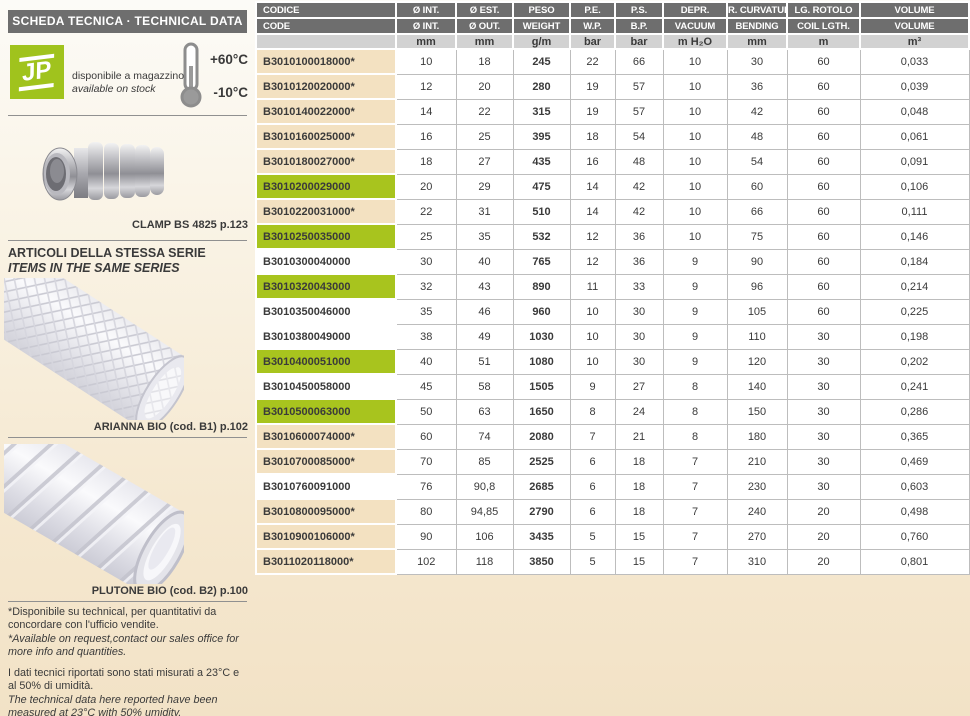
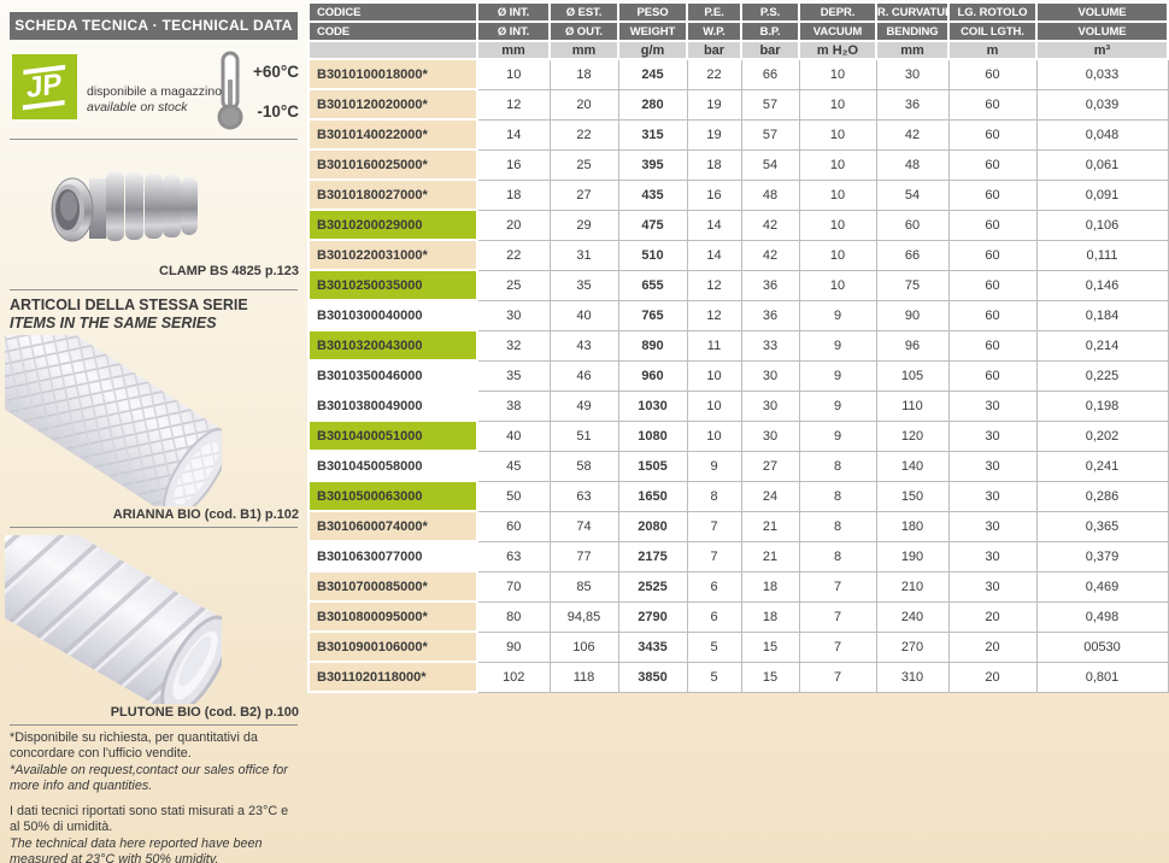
  SCHEDA TECNICA · TECHNICAL DATA
  disponibile a magazzino
  available on stock
  +60°C
  -10°C
  CLAMP BS 4825 p.123
  ARTICOLI DELLA STESSA SERIE
  ITEMS IN THE SAME SERIES
  ARIANNA BIO (cod. B1) p.102
  PLUTONE BIO (cod. B2) p.100
- *Disponibile su technical, per quantitativi da concordare con l'ufficio vendite.
+ *Disponibile su richiesta, per quantitativi da concordare con l'ufficio vendite.
  *Available on request,contact our sales office for more info and quantities.
  I dati tecnici riportati sono stati misurati a 23°C e al 50% di umidità.
  The technical data here reported have been measured at 23°C with 50% umidity.
  CODICE	Ø INT.	Ø EST.	PESO	P.E.	P.S.	DEPR.	R. CURVATU	LG. ROTOLO	VOLUME
  CODE	Ø INT.	Ø OUT.	WEIGHT	W.P.	B.P.	VACUUM	BENDING	COIL LGTH.	VOLUME
  	mm	mm	g/m	bar	bar	m H₂O	mm	m	m³
  B3010100018000*	10	18	245	22	66	10	30	60	0,033
  B3010120020000*	12	20	280	19	57	10	36	60	0,039
  B3010140022000*	14	22	315	19	57	10	42	60	0,048
  B3010160025000*	16	25	395	18	54	10	48	60	0,061
  B3010180027000*	18	27	435	16	48	10	54	60	0,091
  B3010200029000	20	29	475	14	42	10	60	60	0,106
  B3010220031000*	22	31	510	14	42	10	66	60	0,111
- B3010250035000	25	35	532	12	36	10	75	60	0,146
+ B3010250035000	25	35	655	12	36	10	75	60	0,146
  B3010300040000	30	40	765	12	36	9	90	60	0,184
  B3010320043000	32	43	890	11	33	9	96	60	0,214
  B3010350046000	35	46	960	10	30	9	105	60	0,225
  B3010380049000	38	49	1030	10	30	9	110	30	0,198
  B3010400051000	40	51	1080	10	30	9	120	30	0,202
  B3010450058000	45	58	1505	9	27	8	140	30	0,241
  B3010500063000	50	63	1650	8	24	8	150	30	0,286
  B3010600074000*	60	74	2080	7	21	8	180	30	0,365
+ B3010630077000	63	77	2175	7	21	8	190	30	0,379
  B3010700085000*	70	85	2525	6	18	7	210	30	0,469
- B3010760091000	76	90,8	2685	6	18	7	230	30	0,603
  B3010800095000*	80	94,85	2790	6	18	7	240	20	0,498
- B3010900106000*	90	106	3435	5	15	7	270	20	0,760
+ B3010900106000*	90	106	3435	5	15	7	270	20	00530
  B3011020118000*	102	118	3850	5	15	7	310	20	0,801
